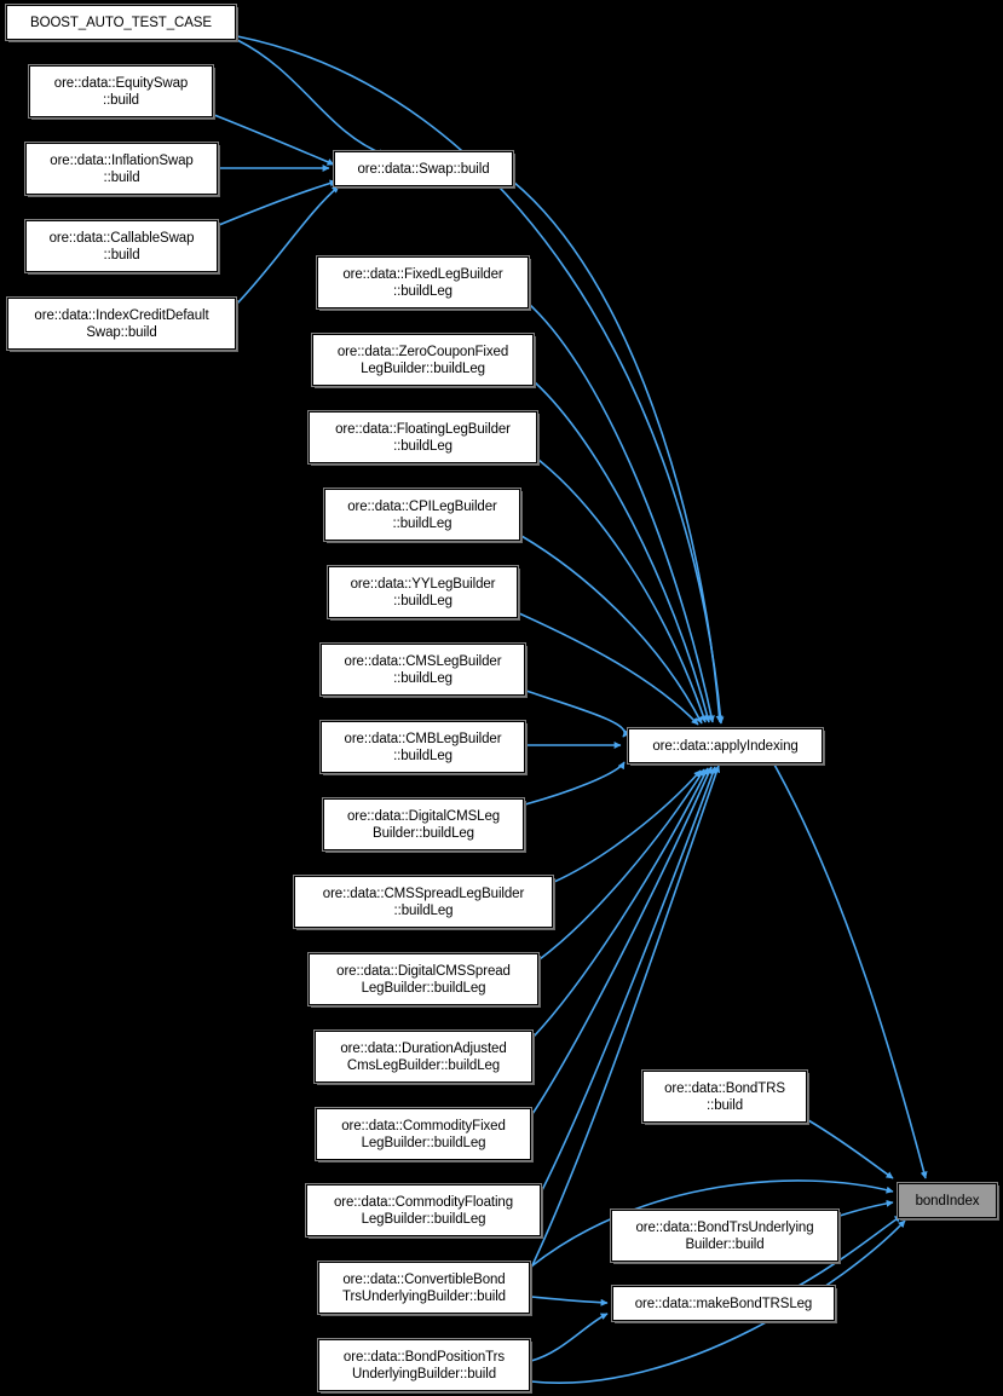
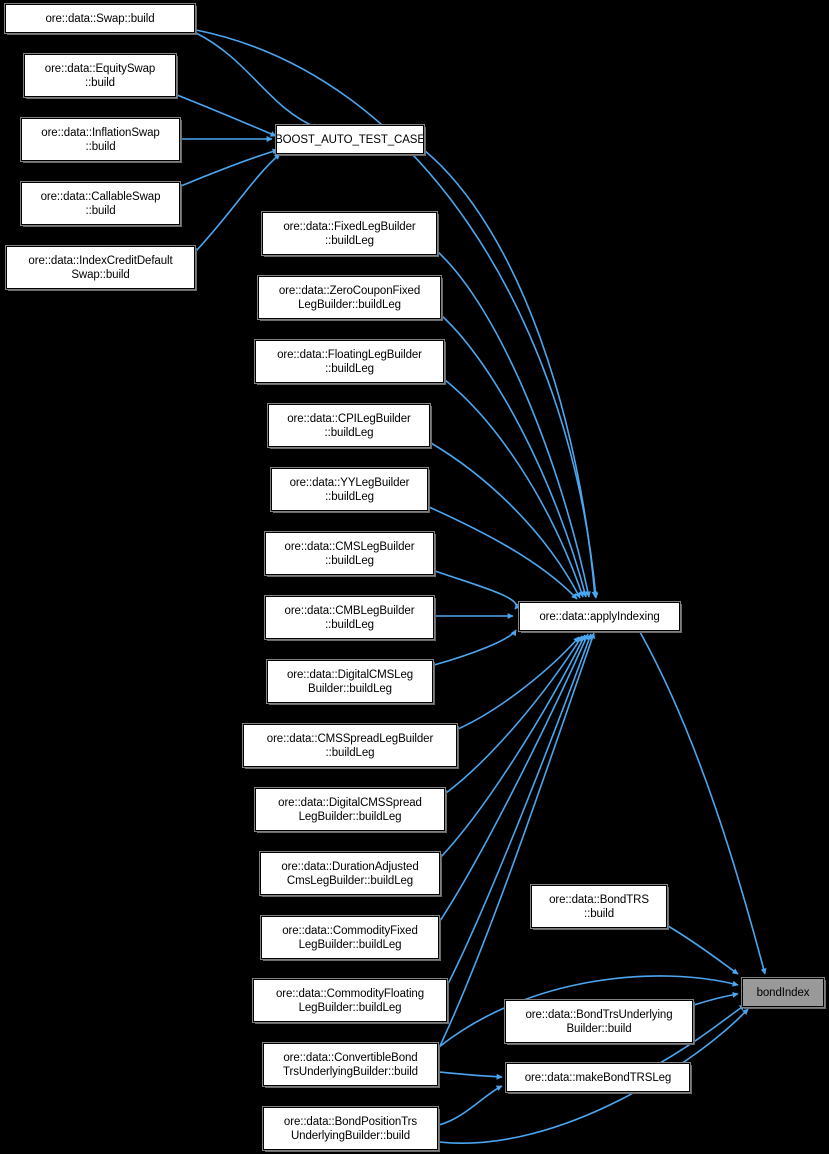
- BOOST_AUTO_TEST_CASE
+ ore::data::Swap::build
  ore::data::EquitySwap
  ::build
  ore::data::InflationSwap
  ::build
  ore::data::CallableSwap
  ::build
  ore::data::IndexCreditDefault
  Swap::build
- ore::data::Swap::build
+ BOOST_AUTO_TEST_CASE
  ore::data::FixedLegBuilder
  ::buildLeg
  ore::data::ZeroCouponFixed
  LegBuilder::buildLeg
  ore::data::FloatingLegBuilder
  ::buildLeg
  ore::data::CPILegBuilder
  ::buildLeg
  ore::data::YYLegBuilder
  ::buildLeg
  ore::data::CMSLegBuilder
  ::buildLeg
  ore::data::CMBLegBuilder
  ::buildLeg
  ore::data::DigitalCMSLeg
  Builder::buildLeg
  ore::data::CMSSpreadLegBuilder
  ::buildLeg
  ore::data::DigitalCMSSpread
  LegBuilder::buildLeg
  ore::data::DurationAdjusted
  CmsLegBuilder::buildLeg
  ore::data::CommodityFixed
  LegBuilder::buildLeg
  ore::data::CommodityFloating
  LegBuilder::buildLeg
  ore::data::ConvertibleBond
  TrsUnderlyingBuilder::build
  ore::data::BondPositionTrs
  UnderlyingBuilder::build
  ore::data::applyIndexing
  ore::data::BondTRS
  ::build
  ore::data::BondTrsUnderlying
  Builder::build
  ore::data::makeBondTRSLeg
  bondIndex
